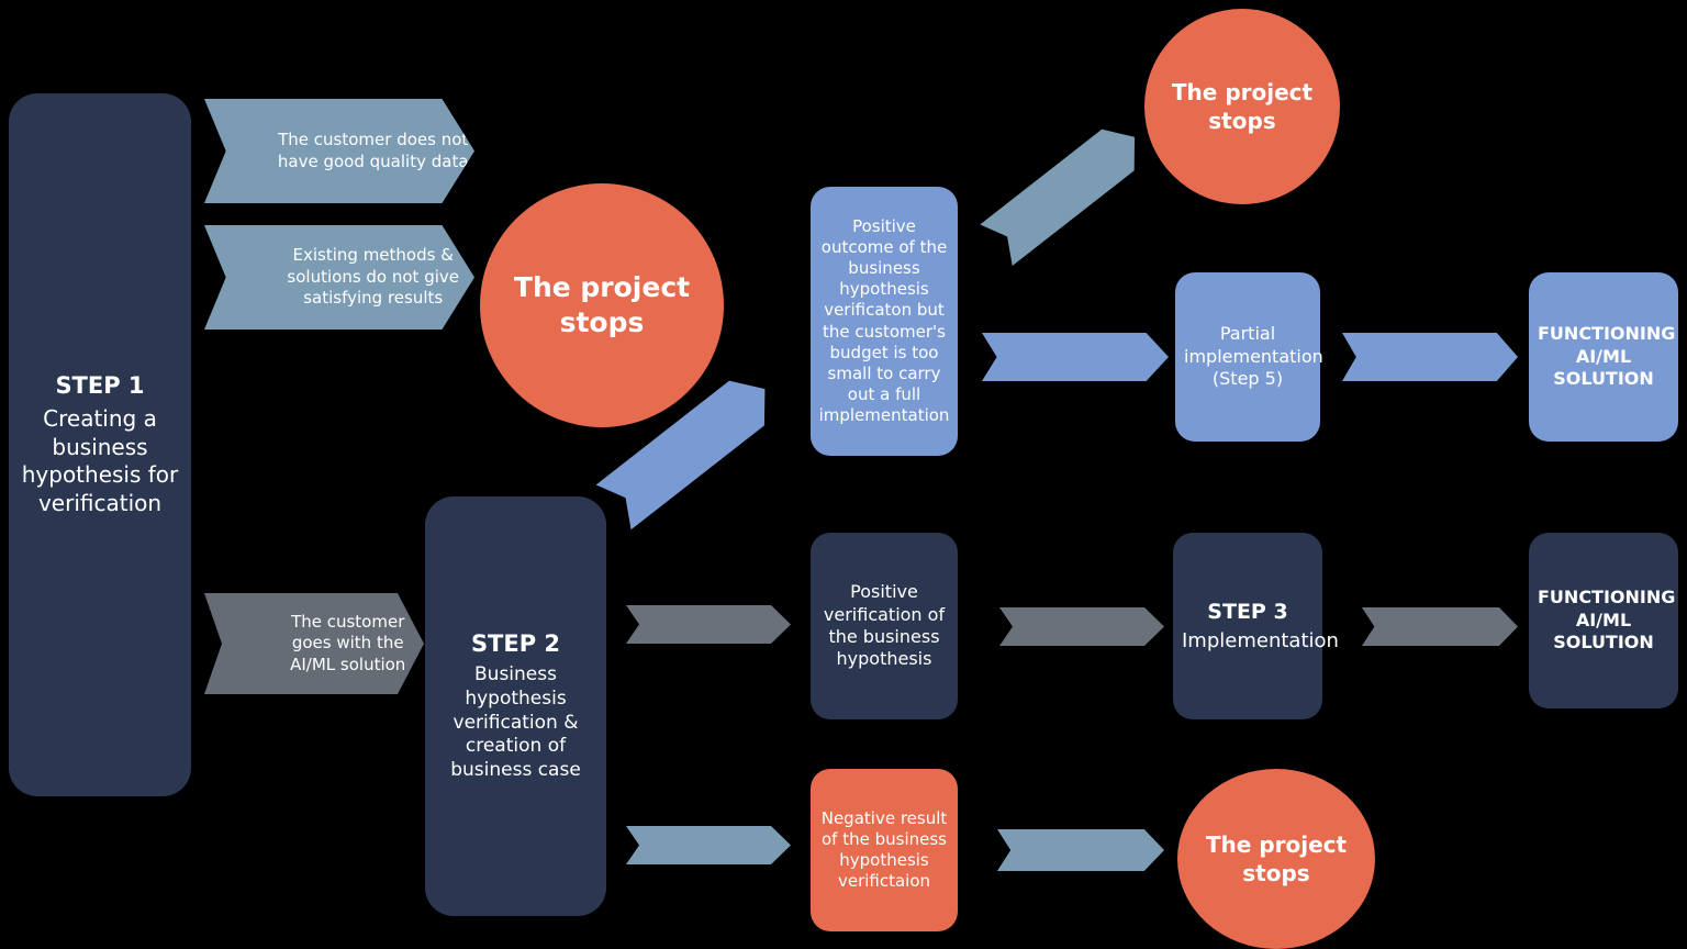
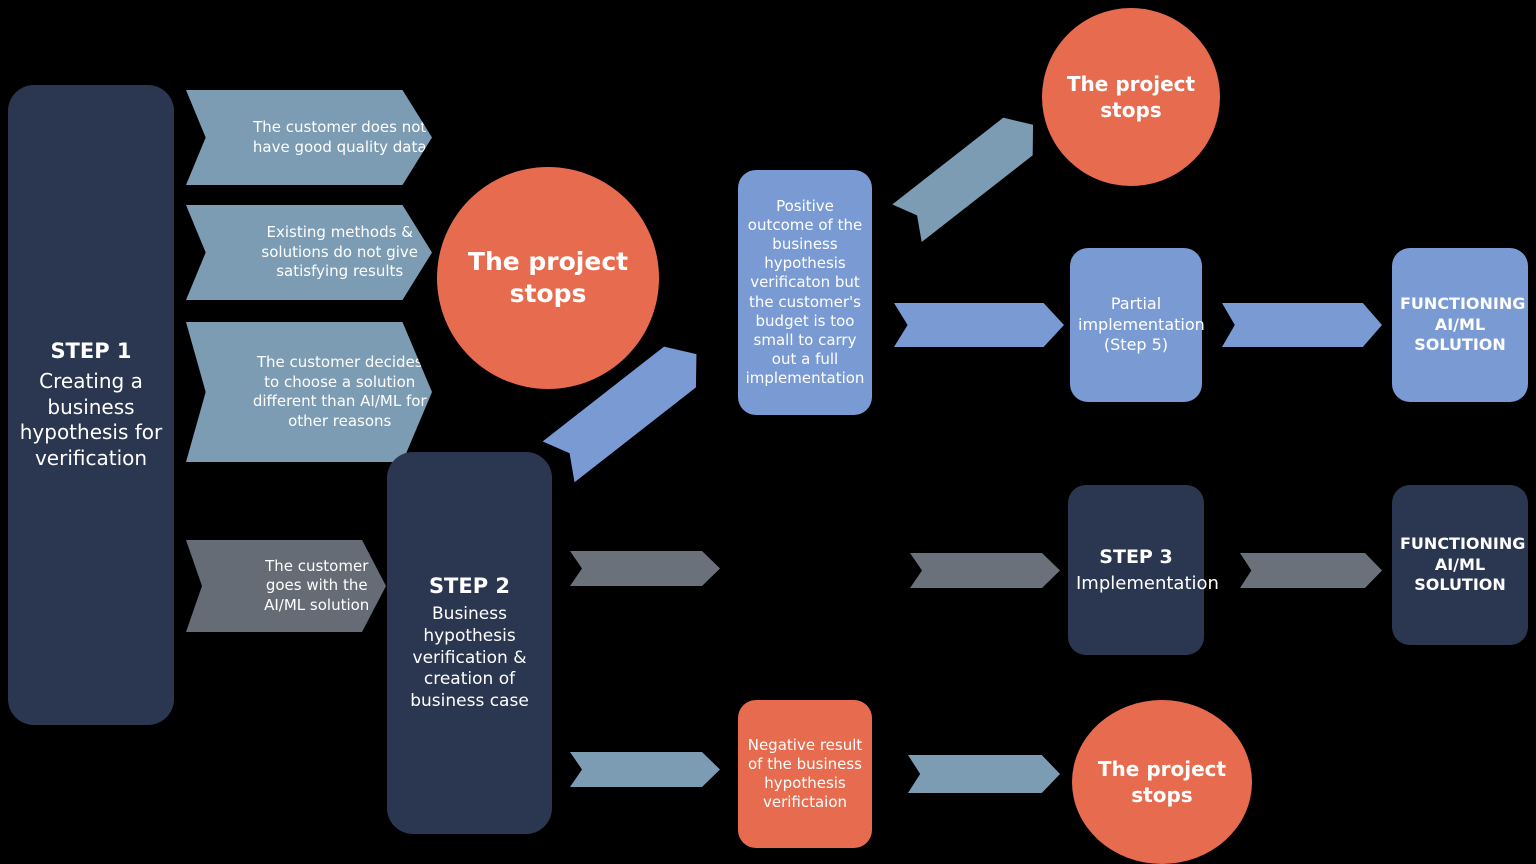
  STEP 1
  Creating a business hypothesis for verification
  The customer does not have good quality data
  Existing methods & solutions do not give satisfying results
+ The customer decides to choose a solution different than AI/ML for other reasons
  The customer goes with the AI/ML solution
  The project stops
  STEP 2
  Business hypothesis verification & creation of business case
  Positive outcome of the business hypothesis verificaton but the customer's budget is too small to carry out a full implementation
  The project stops
  Partial
  implementation
  (Step 5)
  FUNCTIONING
  AI/ML
  SOLUTION
- Positive verification of the business hypothesis
  STEP 3
  Implementation
  FUNCTIONING
  AI/ML
  SOLUTION
  Negative result of the business hypothesis verifictaion
  The project stops
